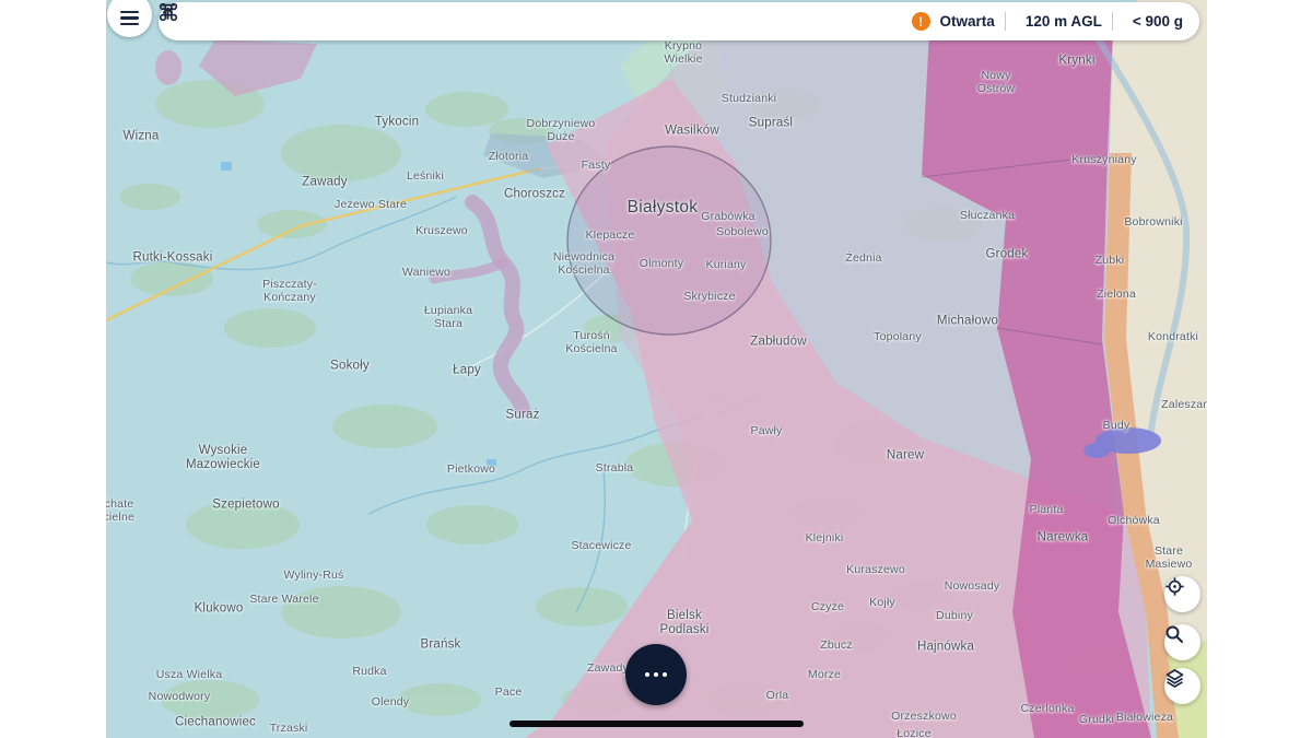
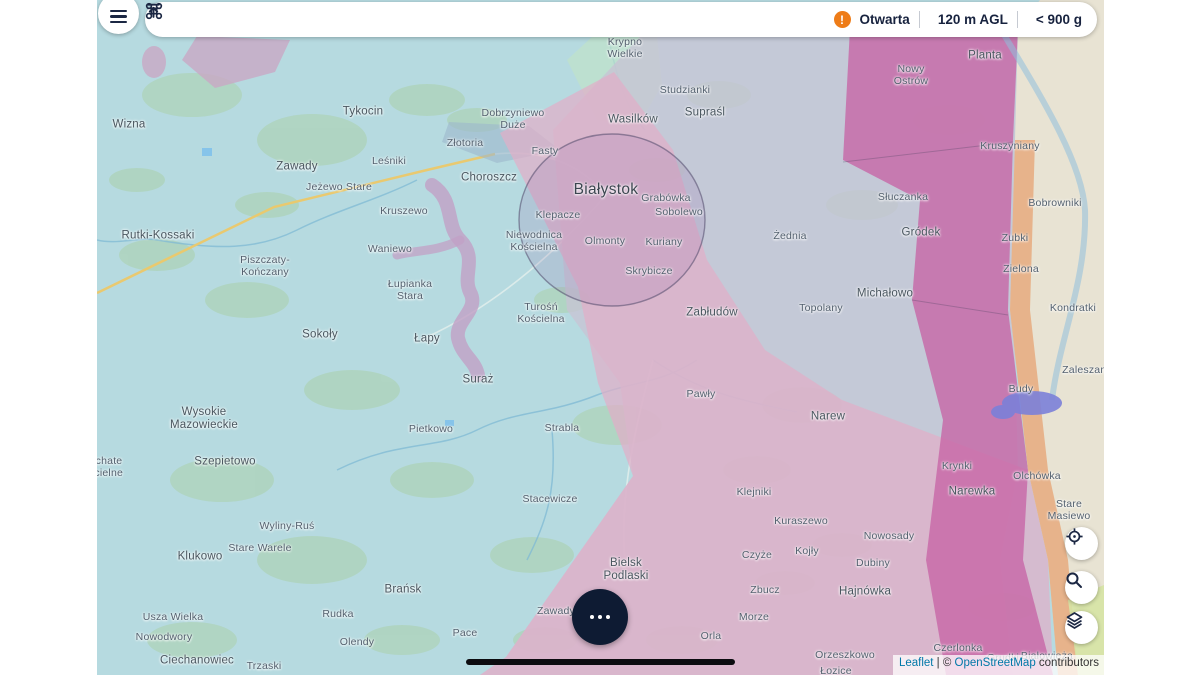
  Krypno
  Wielkie
  Wizna
  Tykocin
  Dobrzyniewo
  Duże
  Studzianki
  Supraśl
  Nowy
  Ostrów
- Krynki
+ Planta
  Wasilków
  Złotoria
  Fasty
  Leśniki
  Zawady
  Jeżewo Stare
  Choroszcz
  Białystok
  Grabówka
  Kruszewo
  Sobolewo
  Słuczanka
  Rutki-Kossaki
  Klepacze
  Niewodnica
  Kościelna
  Żednia
  Gródek
  Zubki
  Waniewo
  Olmonty
  Kuriany
  Zielona
  Piszczaty-
  Kończany
  Skrybicze
  Łupianka
  Stara
  Michałowo
  Topolany
  Kondratki
  Turośń
  Kościelna
  Zabłudów
  Sokoły
  Łapy
  Suraż
  Pawły
  Budy
  Zaleszan
  Wysokie
  Mazowieckie
  Narew
  Pietkowo
  Strabla
  Szepietowo
  chate
  cielne
- Planta
+ Krynki
  Olchówka
  Narewka
  Stacewicze
  Klejniki
  Stare
  Masiewo
  Wyliny-Ruś
  Kuraszewo
  Stare Warele
  Klukowo
  Nowosady
  Czyże
  Kojły
  Dubiny
  Bielsk
  Podlaski
  Brańsk
  Zbucz
  Hajnówka
  Usza Wielka
  Rudka
  Morze
  Zawad
  Nowodwory
  Olendy
  Pace
  Orla
  Ciechanowiec
  Trzaski
  Orzeszkowo
  Czerlonka
  Grudki
  Białowieża
  Łozice
  Kruszyniany
  Bobrowniki
  !
  Otwarta
  120 m AGL
  < 900 g
+ Leaflet | © OpenStreetMap contributors
